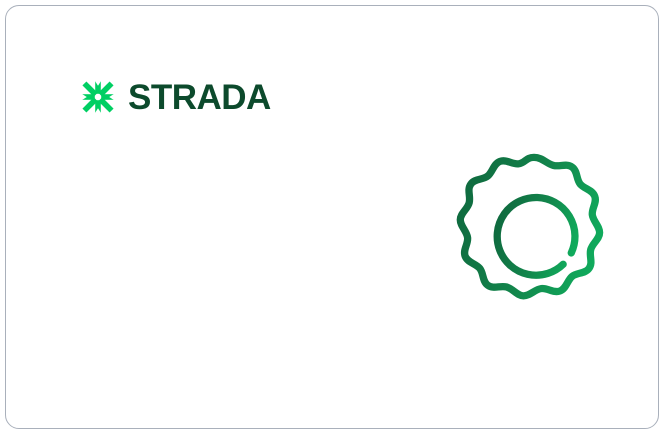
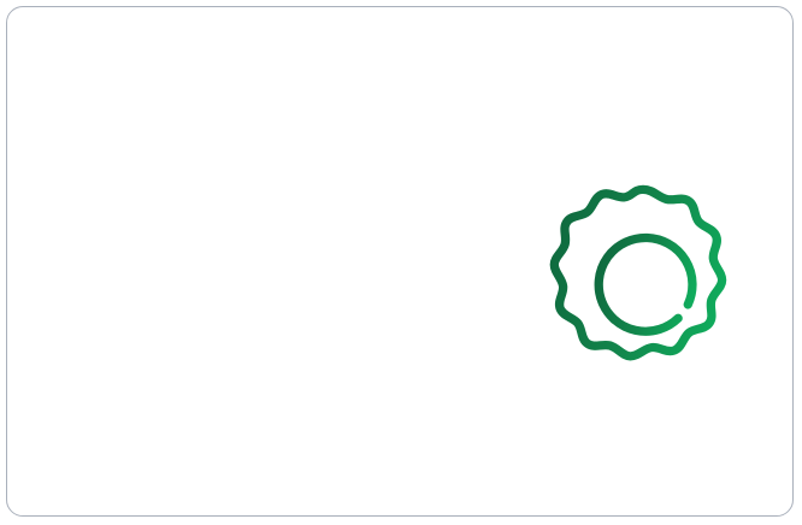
- STRADA
